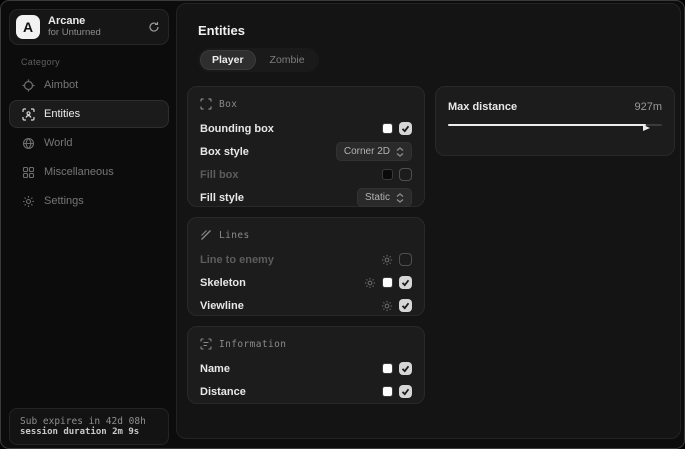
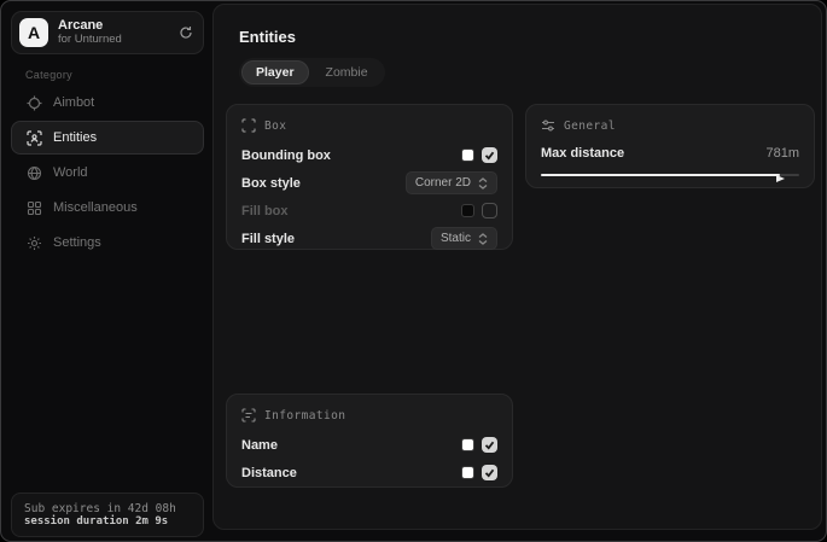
  A
  Arcane
  for Unturned
  Category
  Aimbot
  Entities
  World
  Miscellaneous
  Settings
  Sub expires in 42d 08h
  session duration 2m 9s
  Entities
  Player
  Zombie
  Box
  Bounding box
  Box style
  Corner 2D
  Fill box
  Fill style
  Static
- Lines
- Line to enemy
- Skeleton
- Viewline
  Information
  Name
  Distance
+ General
  Max distance
- 927m
+ 781m
